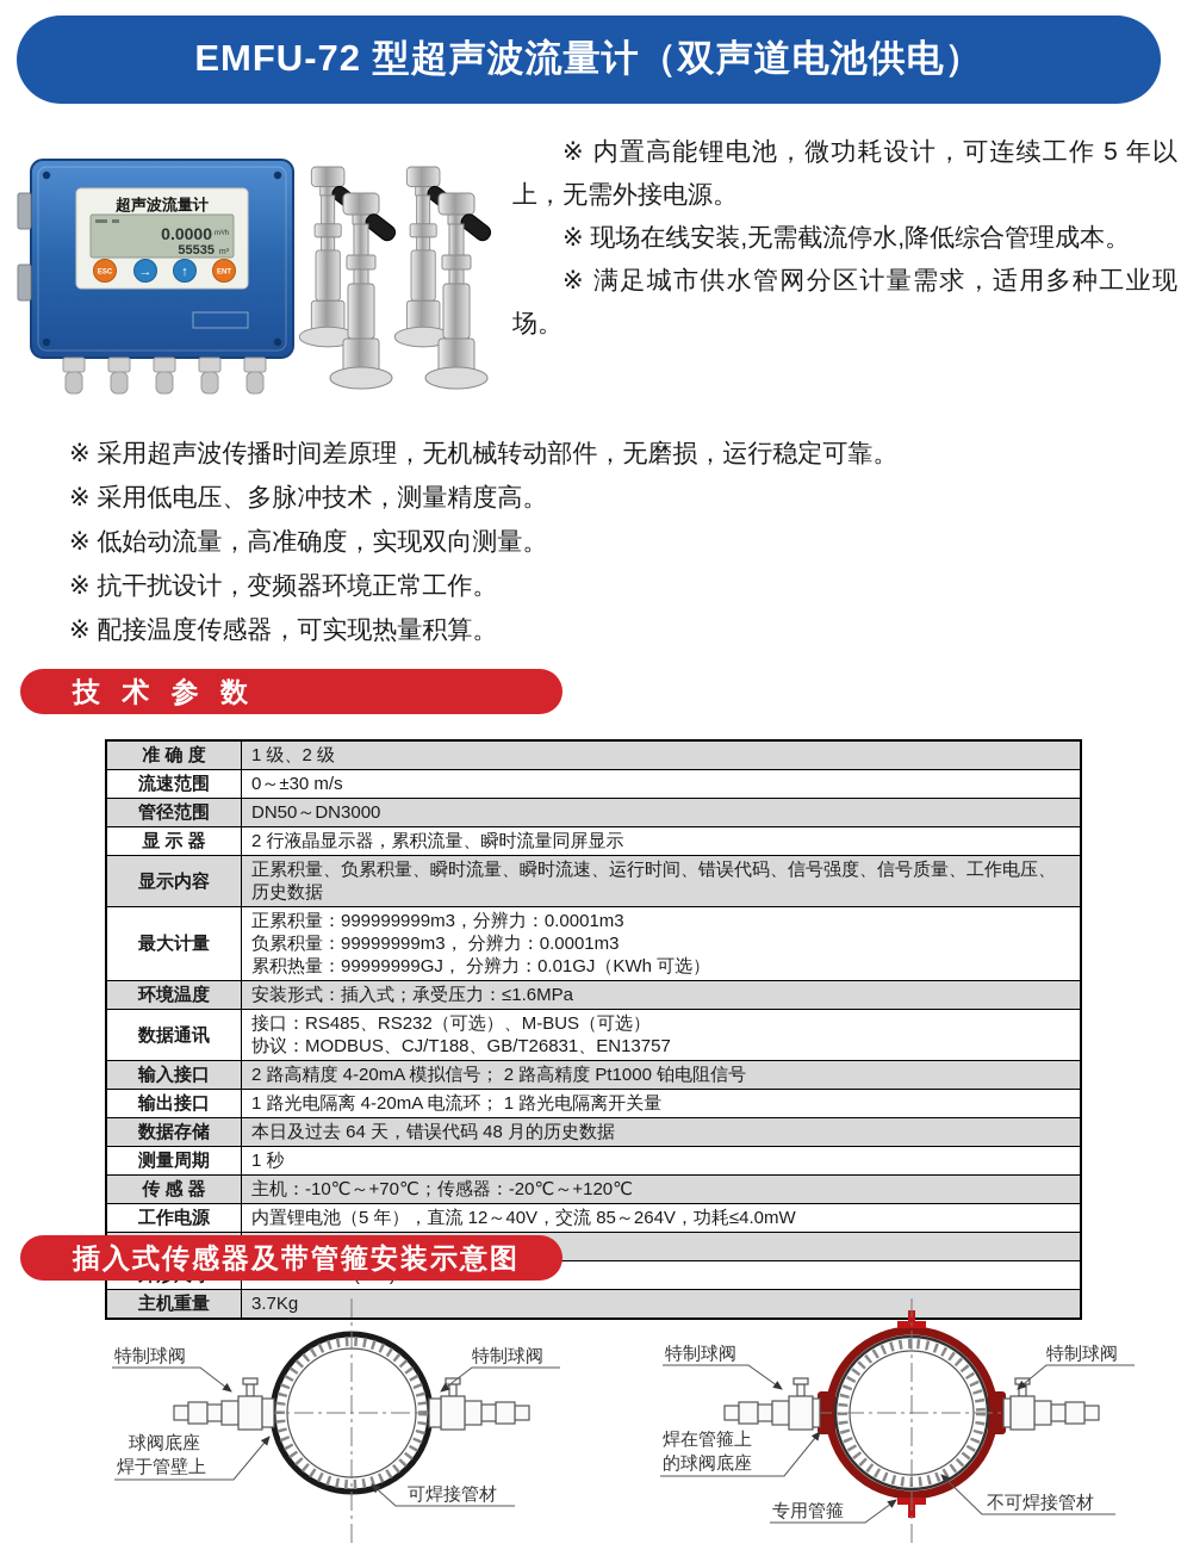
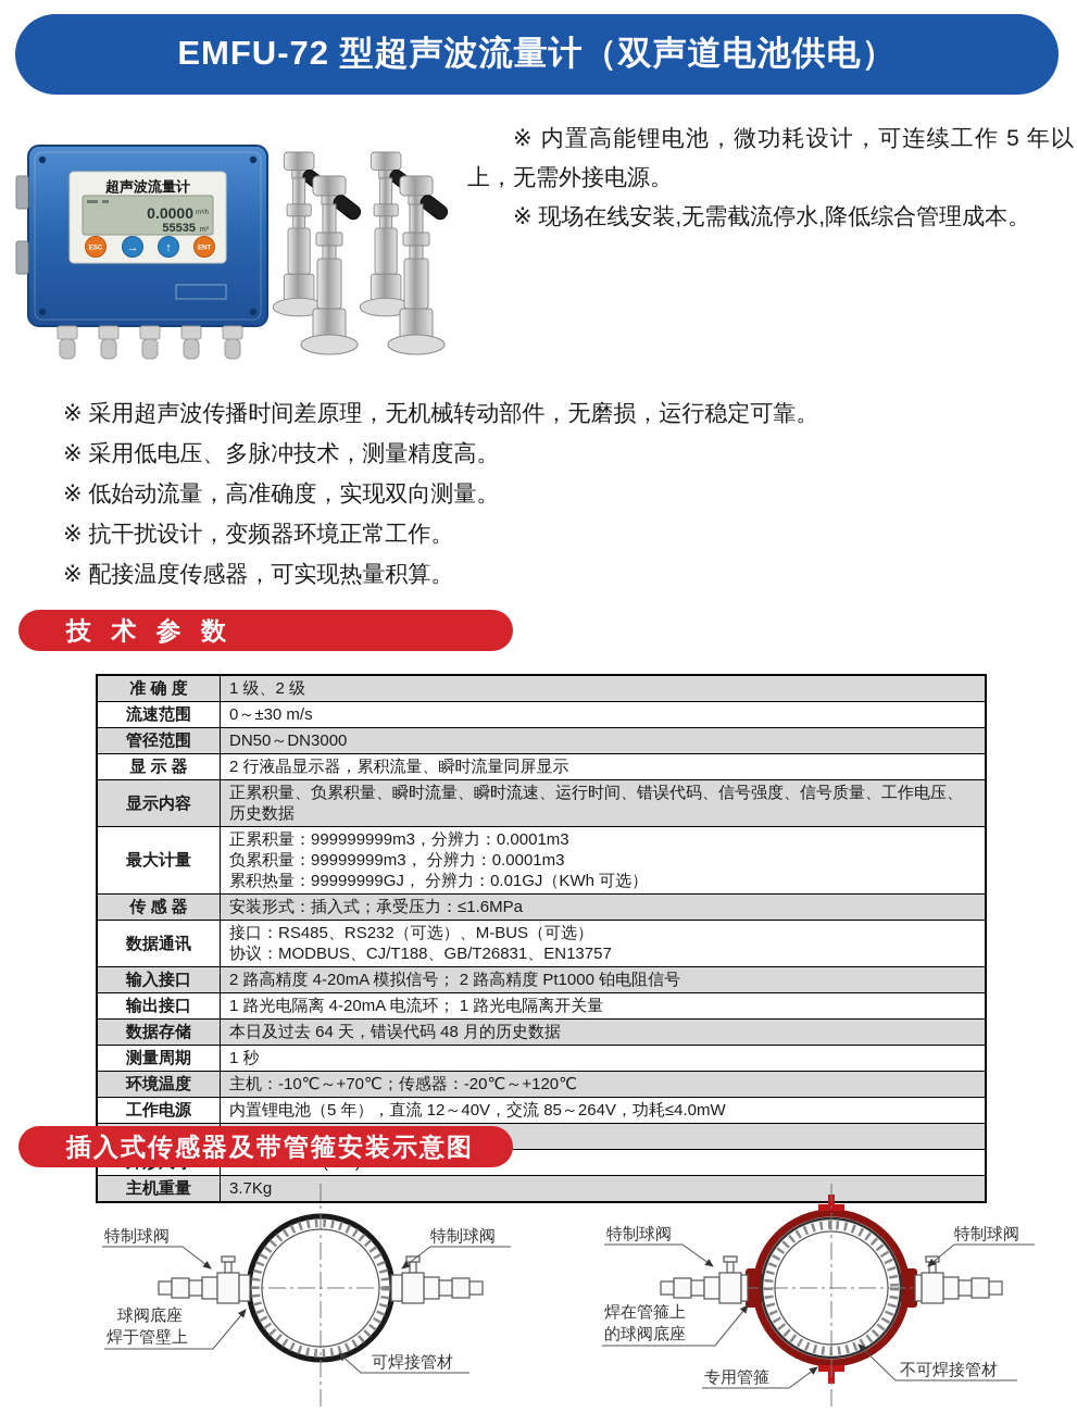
  EMFU-72 型超声波流量计（双声道电池供电）
  超声波流量计
  0.0000
  55535
  →
  ↑
  ※ 内置高能锂电池，微功耗设计，可连续工作 5 年以上，无需外接电源。
  ※ 现场在线安装,无需截流停水,降低综合管理成本。
- ※ 满足城市供水管网分区计量需求，适用多种工业现场。
  ※ 采用超声波传播时间差原理，无机械转动部件，无磨损，运行稳定可靠。
  ※ 采用低电压、多脉冲技术，测量精度高。
  ※ 低始动流量，高准确度，实现双向测量。
  ※ 抗干扰设计，变频器环境正常工作。
  ※ 配接温度传感器，可实现热量积算。
  技 术 参 数
  准 确 度	1 级、2 级
  流速范围	0～±30 m/s
  管径范围	DN50～DN3000
  显 示 器	2 行液晶显示器，累积流量、瞬时流量同屏显示
  显示内容	正累积量、负累积量、瞬时流量、瞬时流速、运行时间、错误代码、信号强度、信号质量、工作电压、历史数据
  最大计量	正累积量：999999999m3，分辨力：0.0001m3负累积量：99999999m3， 分辨力：0.0001m3累积热量：99999999GJ， 分辨力：0.01GJ（KWh 可选）
- 环境温度	安装形式：插入式；承受压力：≤1.6MPa
+ 传 感 器	安装形式：插入式；承受压力：≤1.6MPa
  数据通讯	接口：RS485、RS232（可选）、M-BUS（可选）协议：MODBUS、CJ/T188、GB/T26831、EN13757
  输入接口	2 路高精度 4-20mA 模拟信号； 2 路高精度 Pt1000 铂电阻信号
  输出接口	1 路光电隔离 4-20mA 电流环； 1 路光电隔离开关量
  数据存储	本日及过去 64 天，错误代码 48 月的历史数据
  测量周期	1 秒
- 传 感 器	主机：-10℃～+70℃；传感器：-20℃～+120℃
+ 环境温度	主机：-10℃～+70℃；传感器：-20℃～+120℃
  工作电源	内置锂电池（5 年），直流 12～40V，交流 85～264V，功耗≤4.0mW
  主机重量	3.7Kg
  插入式传感器及带管箍安装示意图
  特制球阀
  特制球阀
  球阀底座
  焊于管壁上
  可焊接管材
  特制球阀
  特制球阀
  焊在管箍上
  的球阀底座
  专用管箍
  不可焊接管材
